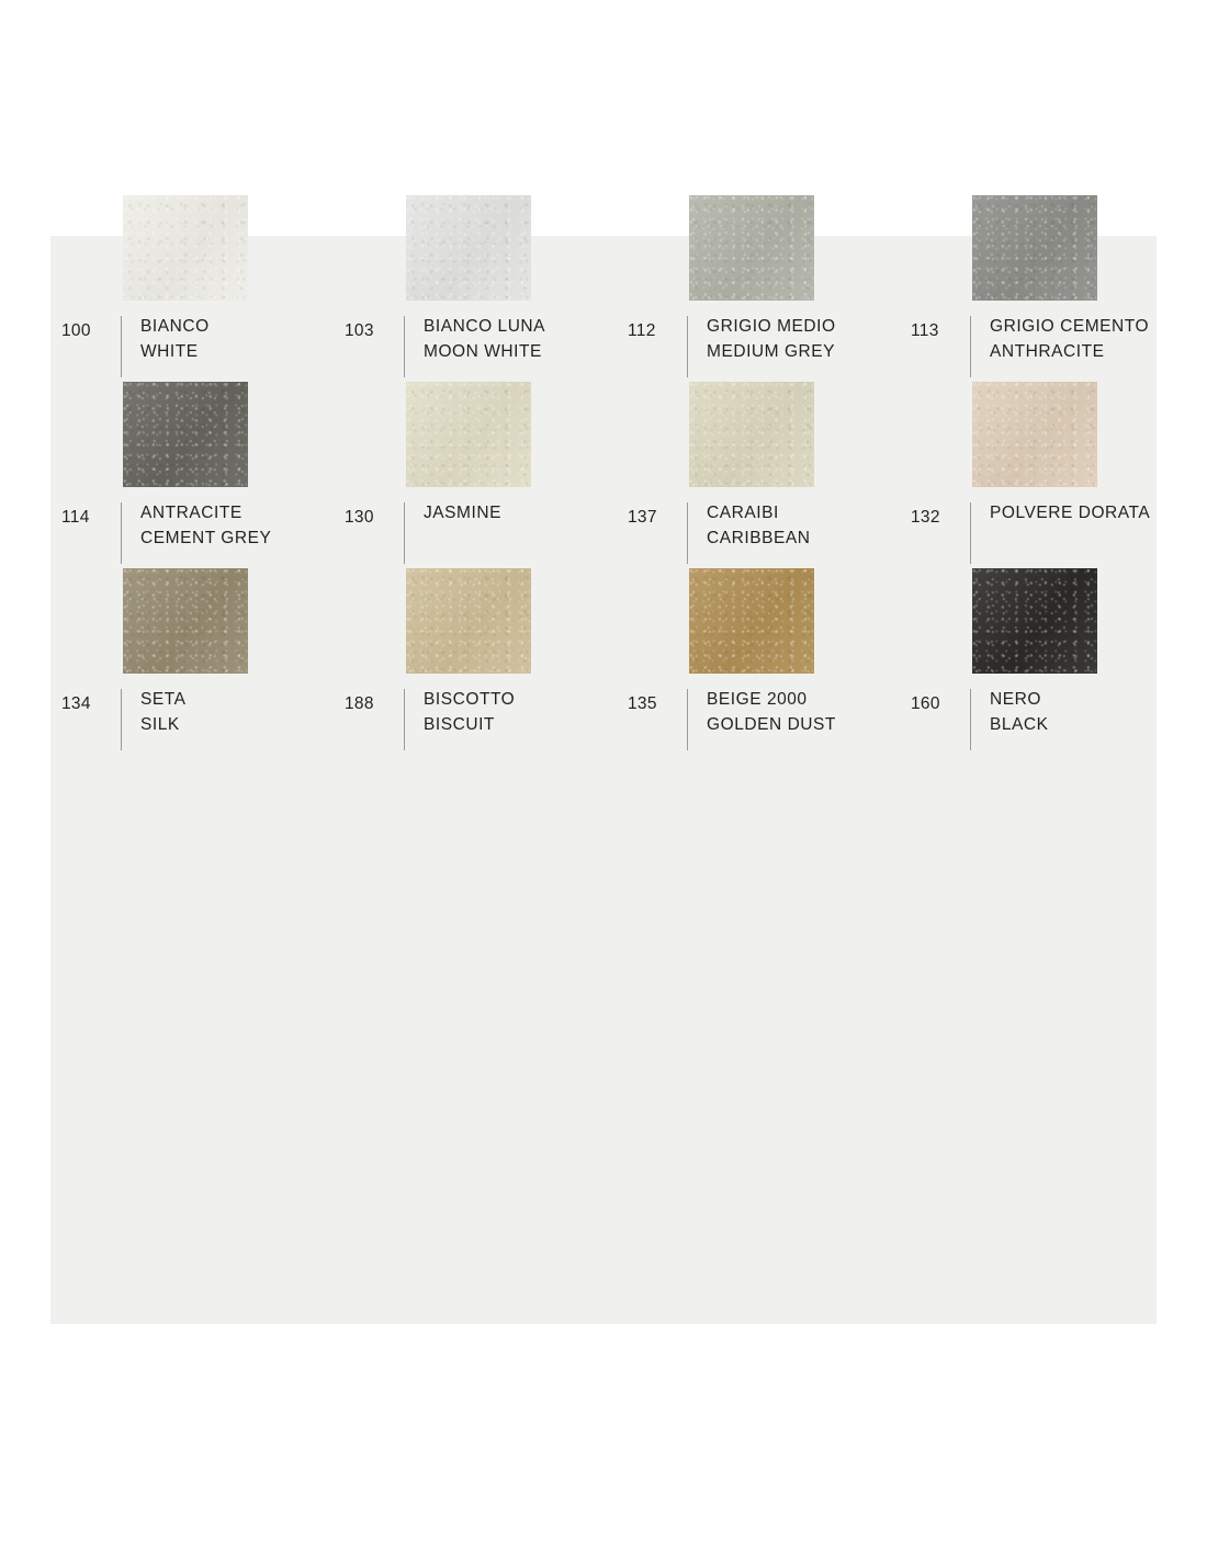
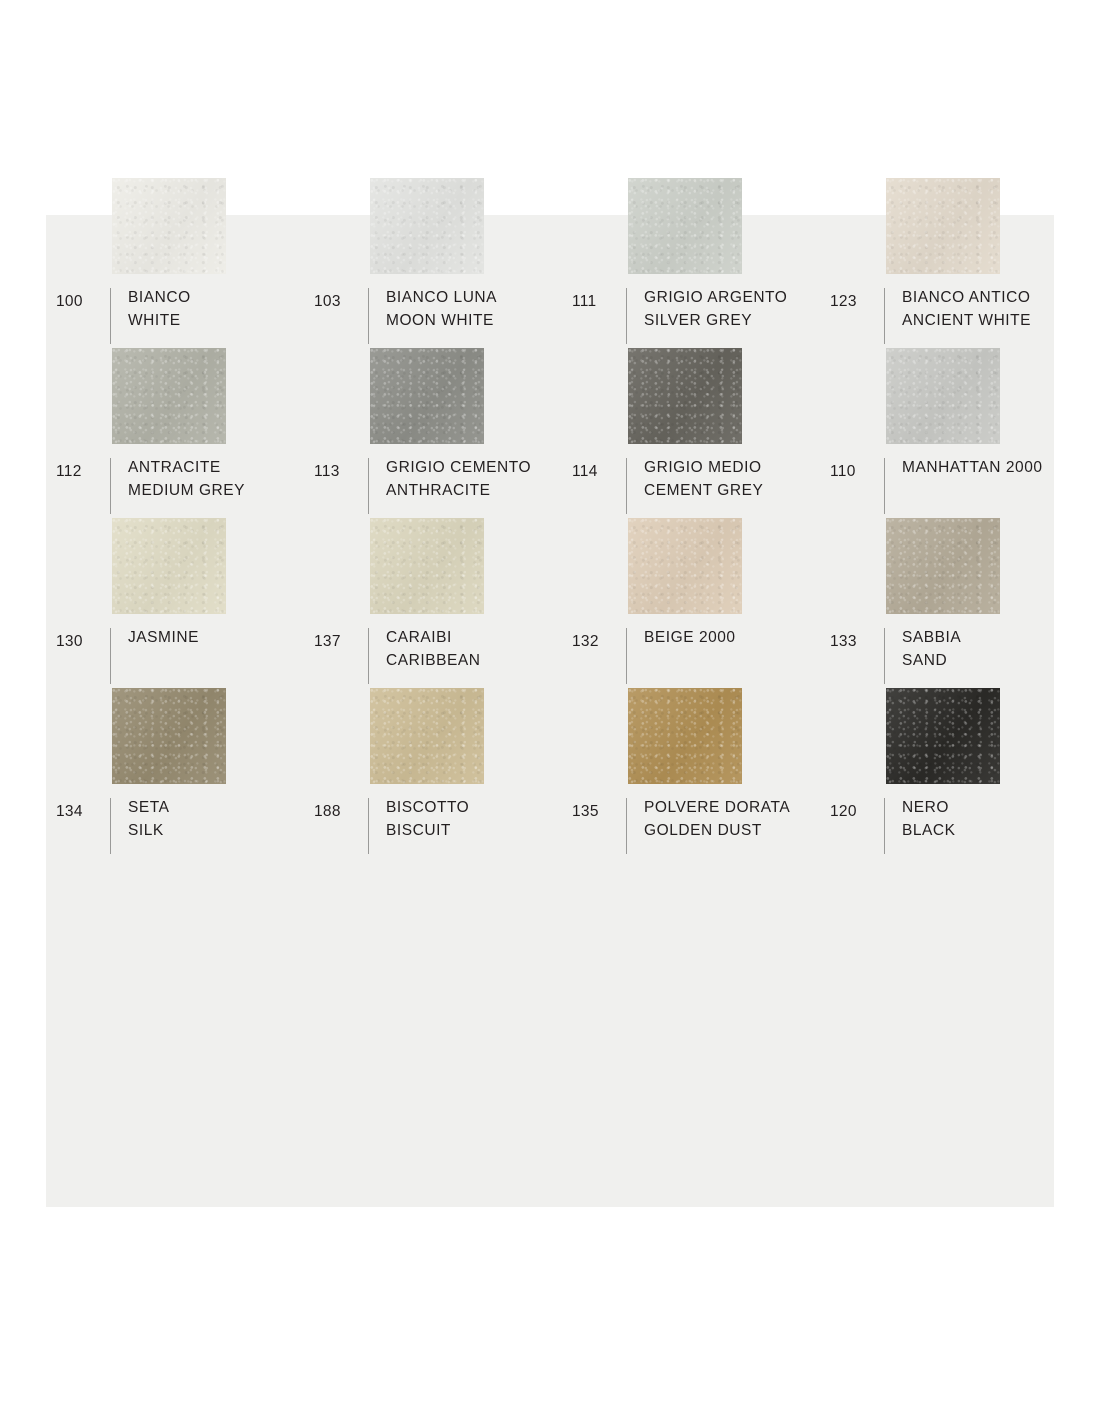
  100
  BIANCO
  WHITE
  103
  BIANCO LUNA
  MOON WHITE
+ 111
+ GRIGIO ARGENTO
+ SILVER GREY
+ 123
+ BIANCO ANTICO
+ ANCIENT WHITE
  112
- GRIGIO MEDIO
+ ANTRACITE
  MEDIUM GREY
  113
  GRIGIO CEMENTO
  ANTHRACITE
  114
- ANTRACITE
+ GRIGIO MEDIO
  CEMENT GREY
+ 110
+ MANHATTAN 2000
  130
  JASMINE
  137
  CARAIBI
  CARIBBEAN
  132
- POLVERE DORATA
+ BEIGE 2000
+ 133
+ SABBIA
+ SAND
  134
  SETA
  SILK
  188
  BISCOTTO
  BISCUIT
  135
- BEIGE 2000
+ POLVERE DORATA
  GOLDEN DUST
- 160
+ 120
  NERO
  BLACK
